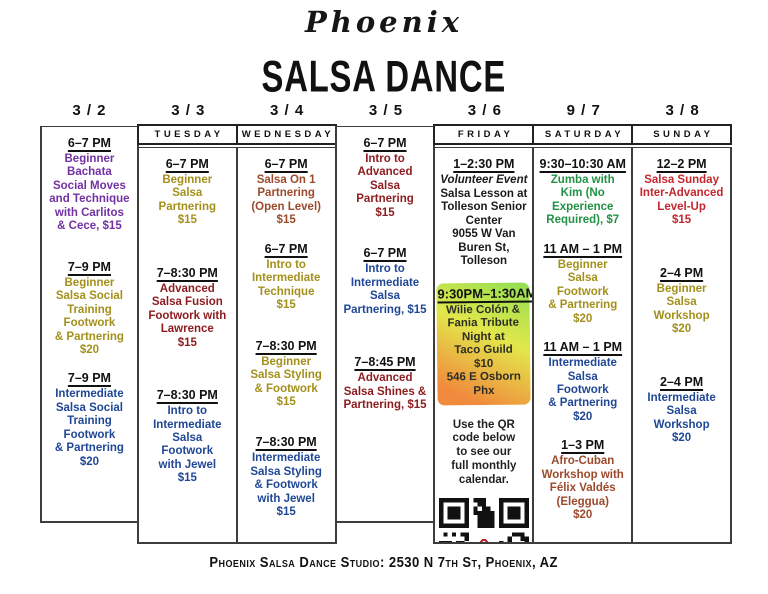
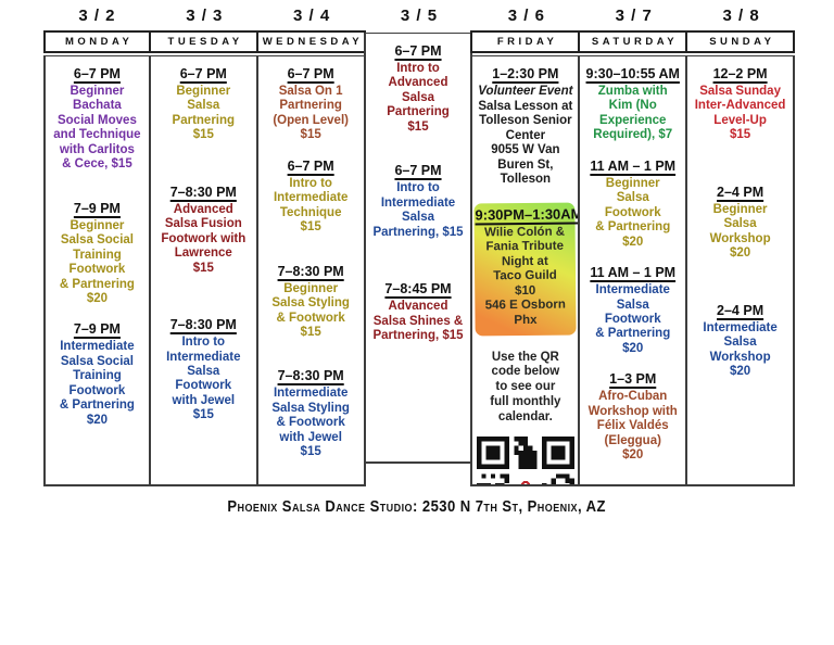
- Phoenix
- SALSA DANCE
  3 / 2
+ MONDAY
  6–7 PM
  Beginner
  Bachata
  Social Moves
  and Technique
  with Carlitos
  & Cece, $15
  7–9 PM
  Beginner
  Salsa Social
  Training
  Footwork
  & Partnering
  $20
  7–9 PM
  Intermediate
  Salsa Social
  Training
  Footwork
  & Partnering
  $20
  3 / 3
  TUESDAY
  6–7 PM
  Beginner
  Salsa
  Partnering
  $15
  7–8:30 PM
  Advanced
  Salsa Fusion
  Footwork with
  Lawrence
  $15
  7–8:30 PM
  Intro to
  Intermediate
  Salsa
  Footwork
  with Jewel
  $15
  3 / 4
  WEDNESDAY
  6–7 PM
  Salsa On 1
  Partnering
  (Open Level)
  $15
  6–7 PM
  Intro to
  Intermediate
  Technique
  $15
  7–8:30 PM
  Beginner
  Salsa Styling
  & Footwork
  $15
  7–8:30 PM
  Intermediate
  Salsa Styling
  & Footwork
  with Jewel
  $15
  3 / 5
  6–7 PM
  Intro to
  Advanced
  Salsa
  Partnering
  $15
  6–7 PM
  Intro to
  Intermediate
  Salsa
  Partnering, $15
  7–8:45 PM
  Advanced
  Salsa Shines &
  Partnering, $15
  3 / 6
  FRIDAY
  1–2:30 PM
  Volunteer Event
  Salsa Lesson at
  Tolleson Senior
  Center
  9055 W Van
  Buren St,
  Tolleson
  9:30PM–1:30AM
  Wilie Colón &
  Fania Tribute
  Night at
  Taco Guild
  $10
  546 E Osborn
  Phx
  Use the QR
  code below
  to see our
  full monthly
  calendar.
- 9 / 7
+ 3 / 7
  SATURDAY
- 9:30–10:30 AM
+ 9:30–10:55 AM
  Zumba with
  Kim (No
  Experience
  Required), $7
  11 AM – 1 PM
  Beginner
  Salsa
  Footwork
  & Partnering
  $20
  11 AM – 1 PM
  Intermediate
  Salsa
  Footwork
  & Partnering
  $20
  1–3 PM
  Afro-Cuban
  Workshop with
  Félix Valdés
  (Eleggua)
  $20
  3 / 8
  SUNDAY
  12–2 PM
  Salsa Sunday
  Inter-Advanced
  Level-Up
  $15
  2–4 PM
  Beginner
  Salsa
  Workshop
  $20
  2–4 PM
  Intermediate
  Salsa
  Workshop
  $20
  Phoenix Salsa Dance Studio: 2530 N 7th St, Phoenix, AZ
